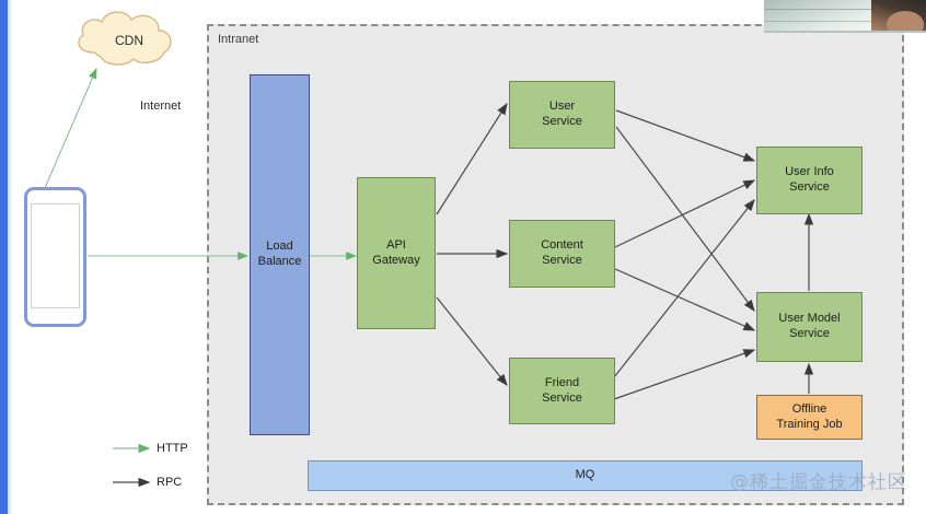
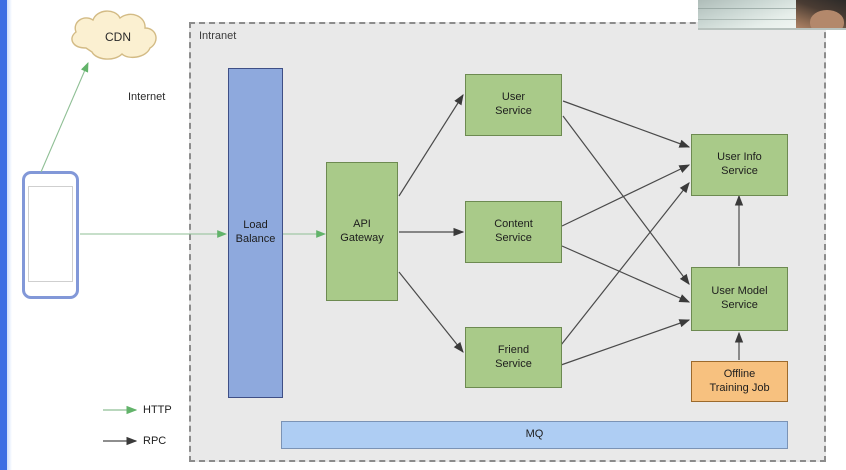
  Intranet
  CDN
  Internet
  Load
  Balance
  API
  Gateway
  User
  Service
  Content
  Service
  Friend
  Service
  User Info
  Service
  User Model
  Service
  Offline
  Training Job
  MQ
  HTTP
  RPC
- @稀土掘金技术社区
